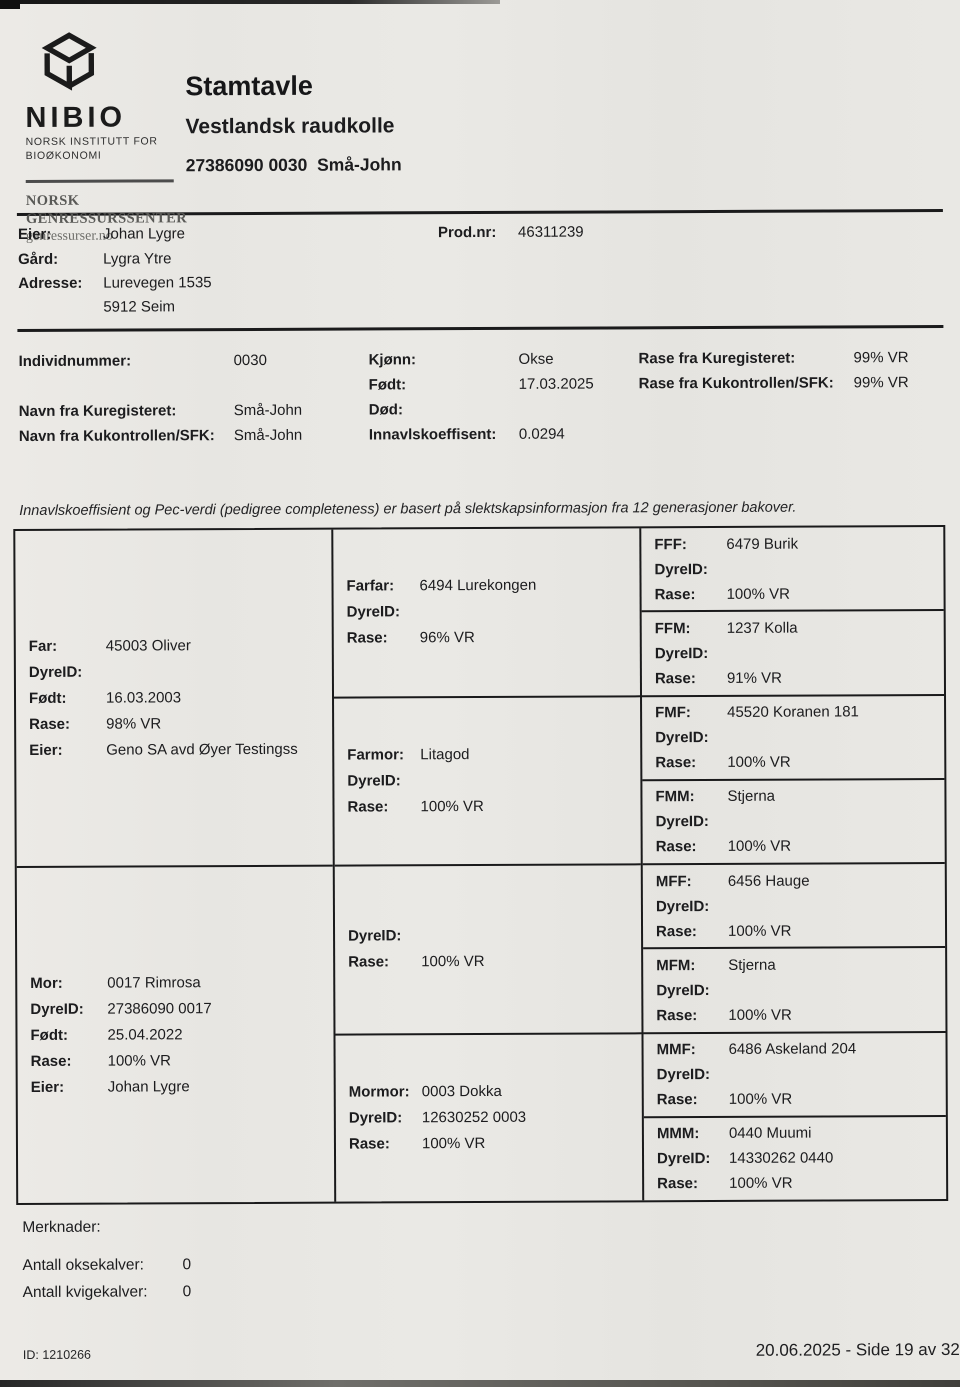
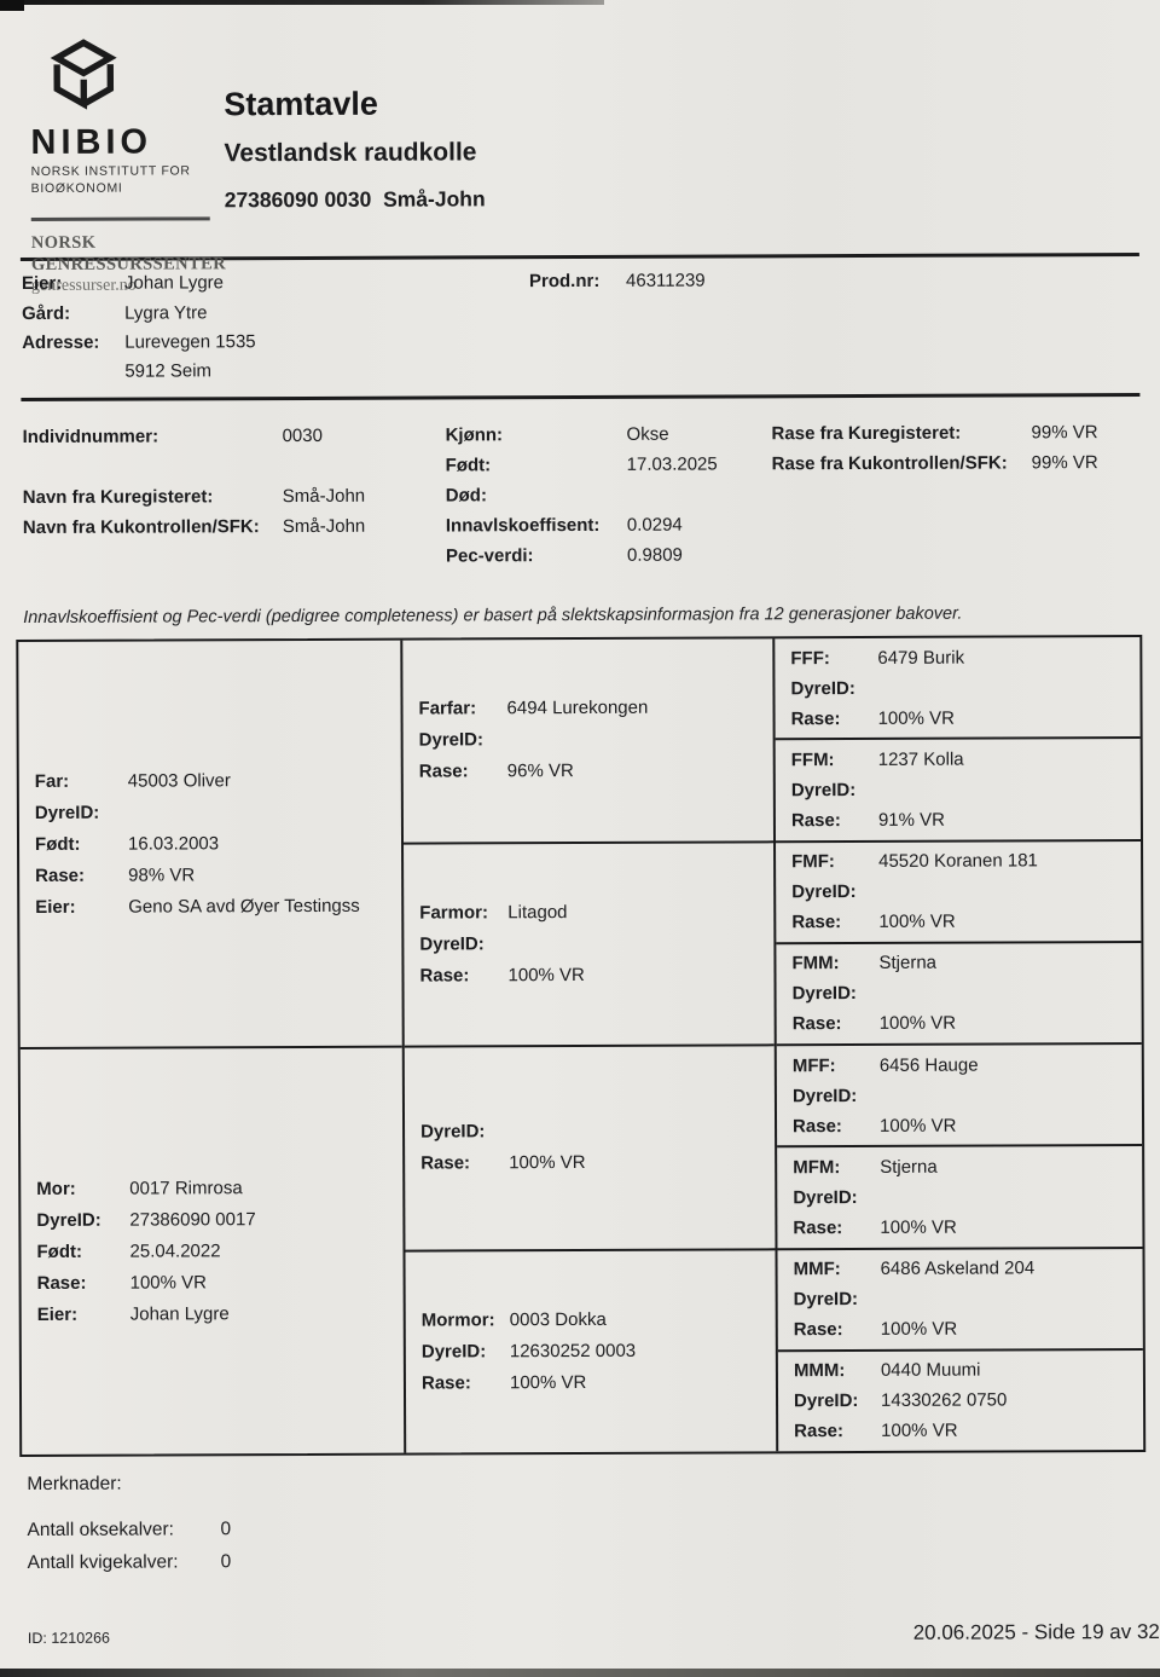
  NIBIO
  NORSK INSTITUTT FOR
  BIOØKONOMI
  NORSK
  GENRESSURSSENTER
  genressurser.no
  Stamtavle
  Vestlandsk raudkolle
  27386090 0030 Små-John
  Eier:
  Johan Lygre
  Gård:
  Lygra Ytre
  Adresse:
  Lurevegen 1535
  5912 Seim
  Prod.nr:
  46311239
  Individnummer:
  0030
  Navn fra Kuregisteret:
  Små-John
  Navn fra Kukontrollen/SFK:
  Små-John
  Kjønn:
  Okse
  Født:
  17.03.2025
  Død:
  Innavlskoeffisent:
  0.0294
+ Pec-verdi:
+ 0.9809
  Rase fra Kuregisteret:
  99% VR
  Rase fra Kukontrollen/SFK:
  99% VR
  Innavlskoeffisient og Pec-verdi (pedigree completeness) er basert på slektskapsinformasjon fra 12 generasjoner bakover.
  Far:
  45003 Oliver
  DyreID:
  Født:
  16.03.2003
  Rase:
  98% VR
  Eier:
  Geno SA avd Øyer Testingss
  Mor:
  0017 Rimrosa
  DyreID:
  27386090 0017
  Født:
  25.04.2022
  Rase:
  100% VR
  Eier:
  Johan Lygre
  Farfar:
  6494 Lurekongen
  DyreID:
  Rase:
  96% VR
  Farmor:
  Litagod
  DyreID:
  Rase:
  100% VR
  DyreID:
  Rase:
  100% VR
  Mormor:
  0003 Dokka
  DyreID:
  12630252 0003
  Rase:
  100% VR
  FFF:
  6479 Burik
  DyreID:
  Rase:
  100% VR
  FFM:
  1237 Kolla
  DyreID:
  Rase:
  91% VR
  FMF:
  45520 Koranen 181
  DyreID:
  Rase:
  100% VR
  FMM:
  Stjerna
  DyreID:
  Rase:
  100% VR
  MFF:
  6456 Hauge
  DyreID:
  Rase:
  100% VR
  MFM:
  Stjerna
  DyreID:
  Rase:
  100% VR
  MMF:
  6486 Askeland 204
  DyreID:
  Rase:
  100% VR
  MMM:
  0440 Muumi
  DyreID:
- 14330262 0440
+ 14330262 0750
  Rase:
  100% VR
  Merknader:
  Antall oksekalver:
  0
  Antall kvigekalver:
  0
  ID: 1210266
  20.06.2025 - Side 19 av 32
